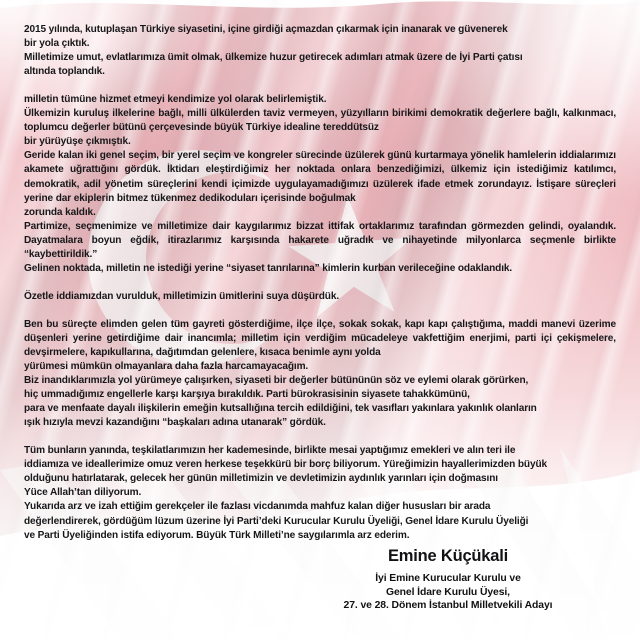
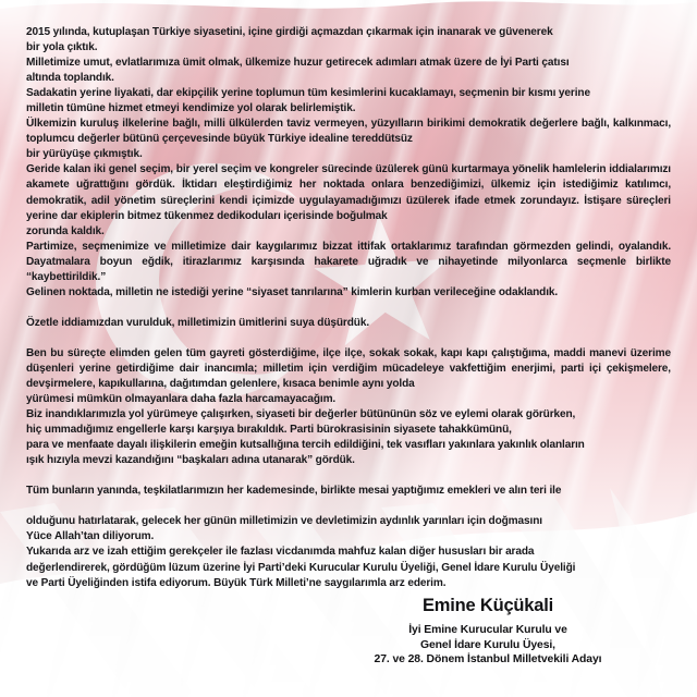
  2015 yılında, kutuplaşan Türkiye siyasetini, içine girdiği açmazdan çıkarmak için inanarak ve güvenerek
  bir yola çıktık.
  Milletimize umut, evlatlarımıza ümit olmak, ülkemize huzur getirecek adımları atmak üzere de İyi Parti çatısı
  altında toplandık.
+ Sadakatin yerine liyakati, dar ekipçilik yerine toplumun tüm kesimlerini kucaklamayı, seçmenin bir kısmı yerine
  milletin tümüne hizmet etmeyi kendimize yol olarak belirlemiştik.
  Ülkemizin kuruluş ilkelerine bağlı, milli ülkülerden taviz vermeyen, yüzyılların birikimi demokratik değerlere bağlı, kalkınmacı, toplumcu değerler bütünü çerçevesinde büyük Türkiye idealine tereddütsüz
  bir yürüyüşe çıkmıştık.
  Geride kalan iki genel seçim, bir yerel seçim ve kongreler sürecinde üzülerek günü kurtarmaya yönelik hamlelerin iddialarımızı akamete uğrattığını gördük. İktidarı eleştirdiğimiz her noktada onlara benzediğimizi, ülkemiz için istediğimiz katılımcı, demokratik, adil yönetim süreçlerini kendi içimizde uygulayamadığımızı üzülerek ifade etmek zorundayız. İstişare süreçleri yerine dar ekiplerin bitmez tükenmez dedikoduları içerisinde boğulmak
  zorunda kaldık.
  Partimize, seçmenimize ve milletimize dair kaygılarımız bizzat ittifak ortaklarımız tarafından görmezden gelindi, oyalandık. Dayatmalara boyun eğdik, itirazlarımız karşısında hakarete uğradık ve nihayetinde milyonlarca seçmenle birlikte “kaybettirildik.”
  Gelinen noktada, milletin ne istediği yerine “siyaset tanrılarına” kimlerin kurban verileceğine odaklandık.
  Özetle iddiamızdan vurulduk, milletimizin ümitlerini suya düşürdük.
  Ben bu süreçte elimden gelen tüm gayreti gösterdiğime, ilçe ilçe, sokak sokak, kapı kapı çalıştığıma, maddi manevi üzerime düşenleri yerine getirdiğime dair inancımla; milletim için verdiğim mücadeleye vakfettiğim enerjimi, parti içi çekişmelere, devşirmelere, kapıkullarına, dağıtımdan gelenlere, kısaca benimle aynı yolda
  yürümesi mümkün olmayanlara daha fazla harcamayacağım.
  Biz inandıklarımızla yol yürümeye çalışırken, siyaseti bir değerler bütününün söz ve eylemi olarak görürken,
  hiç ummadığımız engellerle karşı karşıya bırakıldık. Parti bürokrasisinin siyasete tahakkümünü,
  para ve menfaate dayalı ilişkilerin emeğin kutsallığına tercih edildiğini, tek vasıfları yakınlara yakınlık olanların
  ışık hızıyla mevzi kazandığını “başkaları adına utanarak” gördük.
  Tüm bunların yanında, teşkilatlarımızın her kademesinde, birlikte mesai yaptığımız emekleri ve alın teri ile
- iddiamıza ve ideallerimize omuz veren herkese teşekkürü bir borç biliyorum. Yüreğimizin hayallerimizden büyük
  olduğunu hatırlatarak, gelecek her günün milletimizin ve devletimizin aydınlık yarınları için doğmasını
  Yüce Allah’tan diliyorum.
  Yukarıda arz ve izah ettiğim gerekçeler ile fazlası vicdanımda mahfuz kalan diğer hususları bir arada
  değerlendirerek, gördüğüm lüzum üzerine İyi Parti’deki Kurucular Kurulu Üyeliği, Genel İdare Kurulu Üyeliği
  ve Parti Üyeliğinden istifa ediyorum. Büyük Türk Milleti’ne saygılarımla arz ederim.
  Emine Küçükali
  İyi Emine Kurucular Kurulu ve
  Genel İdare Kurulu Üyesi,
  27. ve 28. Dönem İstanbul Milletvekili Adayı
